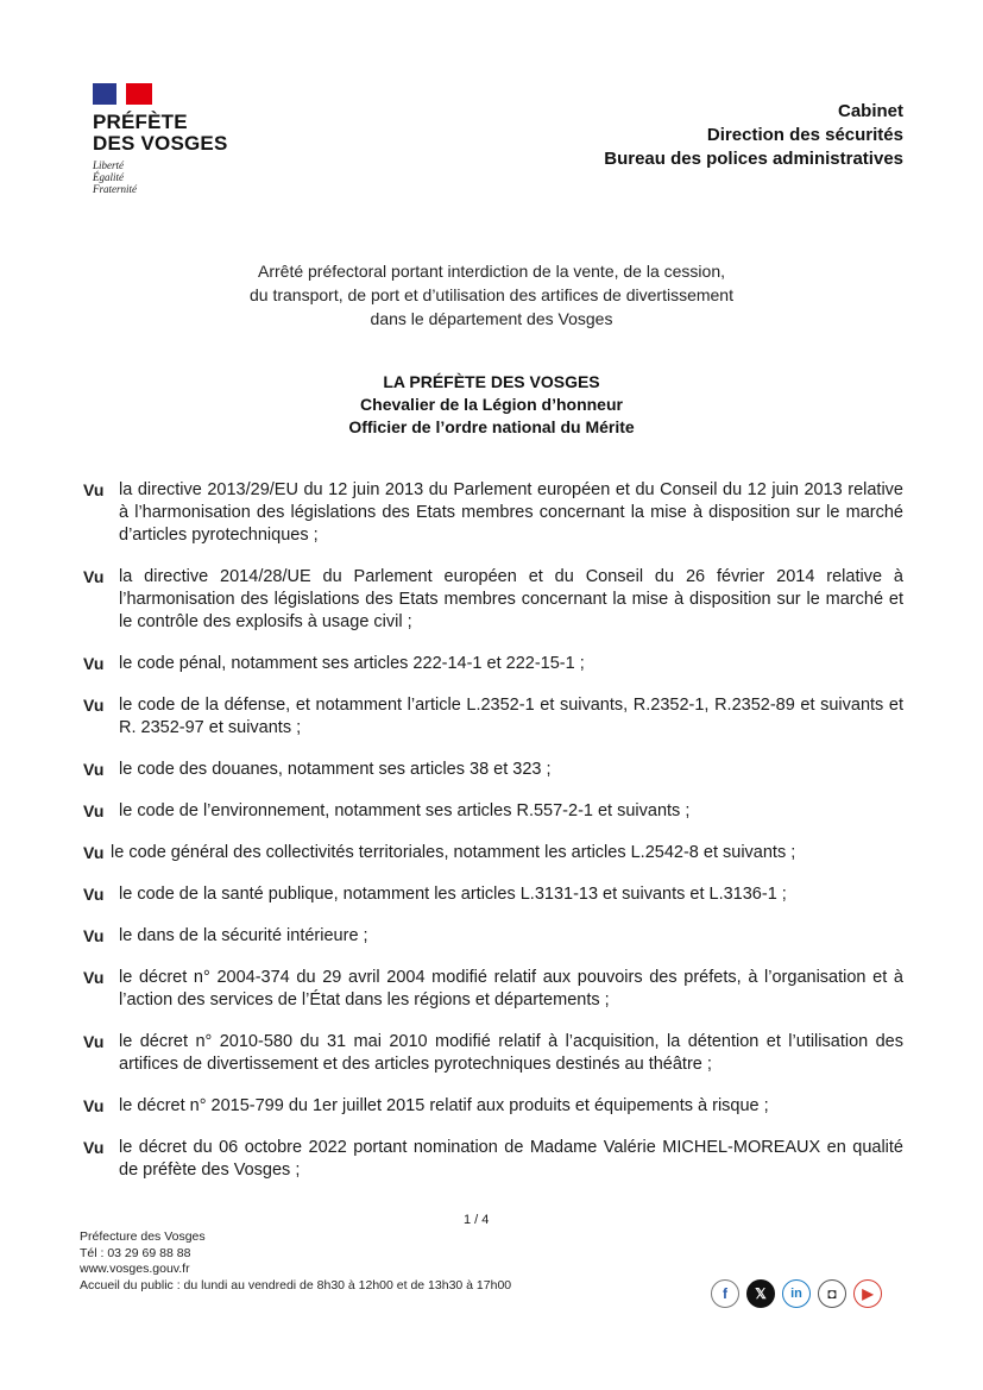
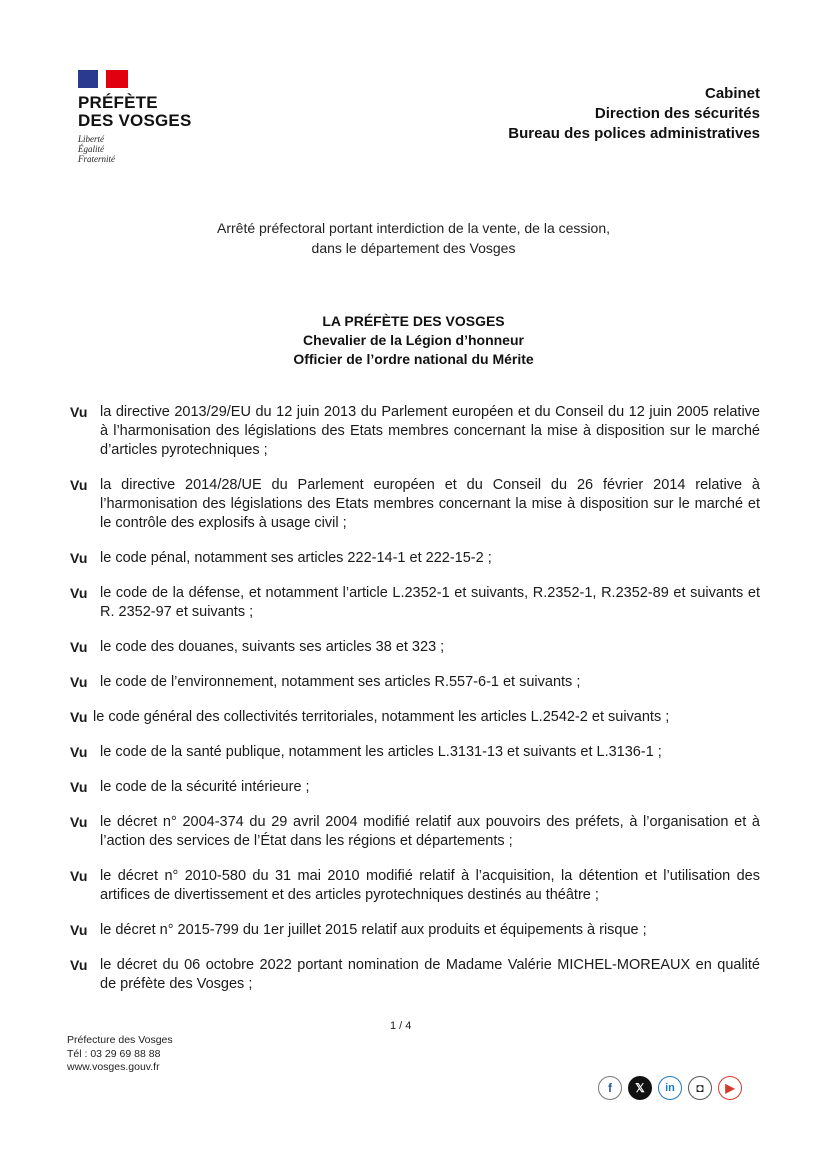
  PRÉFÈTE
  DES VOSGES
  Liberté
  Égalité
  Fraternité
  Cabinet
  Direction des sécurités
  Bureau des polices administratives
  Arrêté préfectoral portant interdiction de la vente, de la cession,
- du transport, de port et d’utilisation des artifices de divertissement
  dans le département des Vosges
  LA PRÉFÈTE DES VOSGES
  Chevalier de la Légion d’honneur
  Officier de l’ordre national du Mérite
  Vu
- la directive 2013/29/EU du 12 juin 2013 du Parlement européen et du Conseil du 12 juin 2013 relative à l’harmonisation des législations des Etats membres concernant la mise à disposition sur le marché d’articles pyrotechniques ;
+ la directive 2013/29/EU du 12 juin 2013 du Parlement européen et du Conseil du 12 juin 2005 relative à l’harmonisation des législations des Etats membres concernant la mise à disposition sur le marché d’articles pyrotechniques ;
  Vu
  la directive 2014/28/UE du Parlement européen et du Conseil du 26 février 2014 relative à l’harmonisation des législations des Etats membres concernant la mise à disposition sur le marché et le contrôle des explosifs à usage civil ;
  Vu
- le code pénal, notamment ses articles 222-14-1 et 222-15-1 ;
+ le code pénal, notamment ses articles 222-14-1 et 222-15-2 ;
  Vu
  le code de la défense, et notamment l’article L.2352-1 et suivants, R.2352-1, R.2352-89 et suivants et R. 2352-97 et suivants ;
  Vu
- le code des douanes, notamment ses articles 38 et 323 ;
+ le code des douanes, suivants ses articles 38 et 323 ;
  Vu
- le code de l’environnement, notamment ses articles R.557-2-1 et suivants ;
+ le code de l’environnement, notamment ses articles R.557-6-1 et suivants ;
  Vu
- le code général des collectivités territoriales, notamment les articles L.2542-8 et suivants ;
+ le code général des collectivités territoriales, notamment les articles L.2542-2 et suivants ;
  Vu
  le code de la santé publique, notamment les articles L.3131-13 et suivants et L.3136-1 ;
  Vu
- le dans de la sécurité intérieure ;
+ le code de la sécurité intérieure ;
  Vu
  le décret n° 2004-374 du 29 avril 2004 modifié relatif aux pouvoirs des préfets, à l’organisation et à l’action des services de l’État dans les régions et départements ;
  Vu
  le décret n° 2010-580 du 31 mai 2010 modifié relatif à l’acquisition, la détention et l’utilisation des artifices de divertissement et des articles pyrotechniques destinés au théâtre ;
  Vu
  le décret n° 2015-799 du 1er juillet 2015 relatif aux produits et équipements à risque ;
  Vu
  le décret du 06 octobre 2022 portant nomination de Madame Valérie MICHEL-MOREAUX en qualité de préfète des Vosges ;
  1 / 4
  Préfecture des Vosges
  Tél : 03 29 69 88 88
  www.vosges.gouv.fr
- Accueil du public : du lundi au vendredi de 8h30 à 12h00 et de 13h30 à 17h00
  f
  𝕏
  in
  ◘
  ▶
